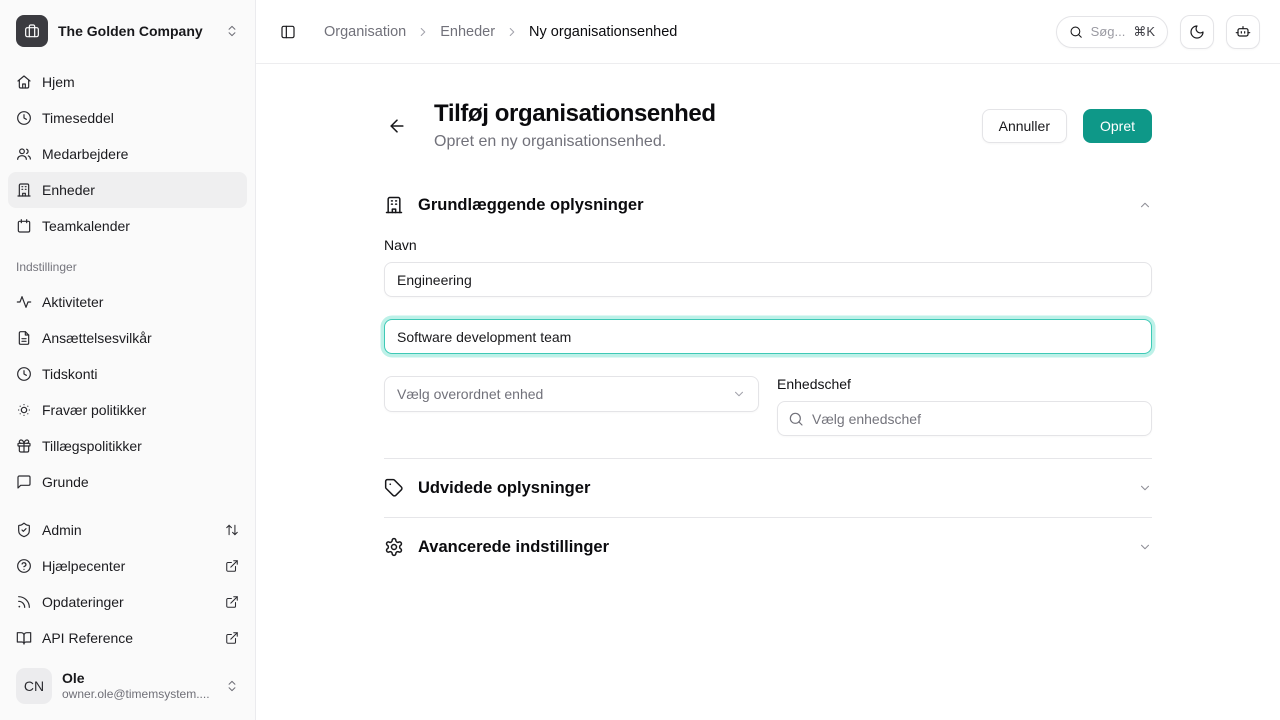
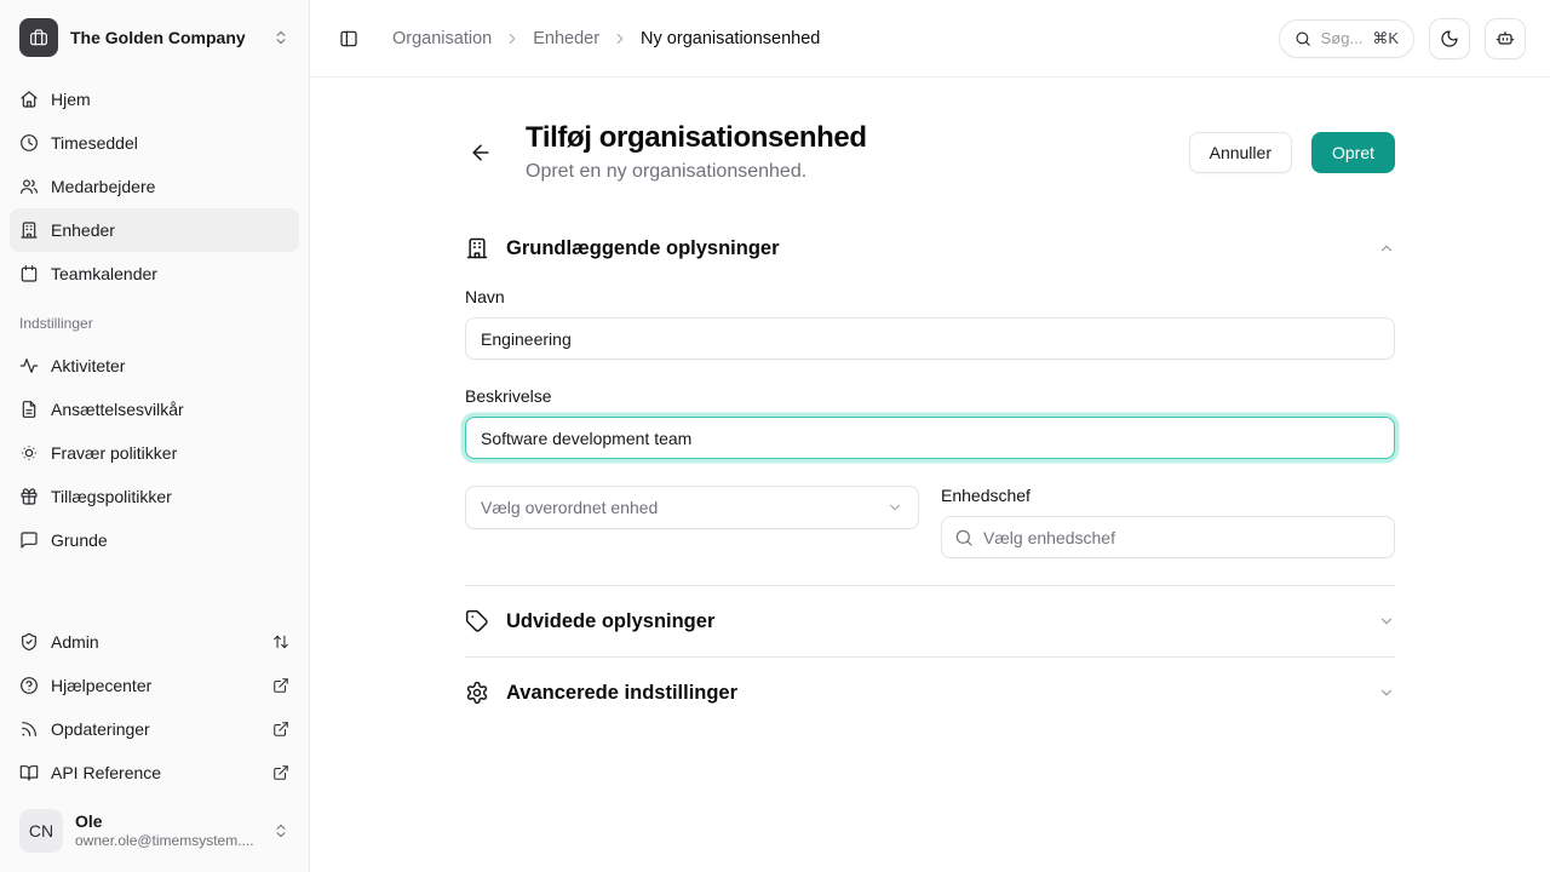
  The Golden Company
  Hjem
  Timeseddel
  Medarbejdere
  Enheder
  Teamkalender
  Indstillinger
  Aktiviteter
  Ansættelsesvilkår
- Tidskonti
  Fravær politikker
  Tillægspolitikker
  Grunde
  Admin
  Hjælpecenter
  Opdateringer
  API Reference
  CN
  Ole
  owner.ole@timemsystem....
  Organisation
  Enheder
  Ny organisationsenhed
  Søg...
  ⌘K
  Tilføj organisationsenhed
  Opret en ny organisationsenhed.
  Annuller
  Opret
  Grundlæggende oplysninger
  Navn
  Engineering
+ Beskrivelse
  Software development team
  Vælg overordnet enhed
  Enhedschef
  Vælg enhedschef
  Udvidede oplysninger
  Avancerede indstillinger
